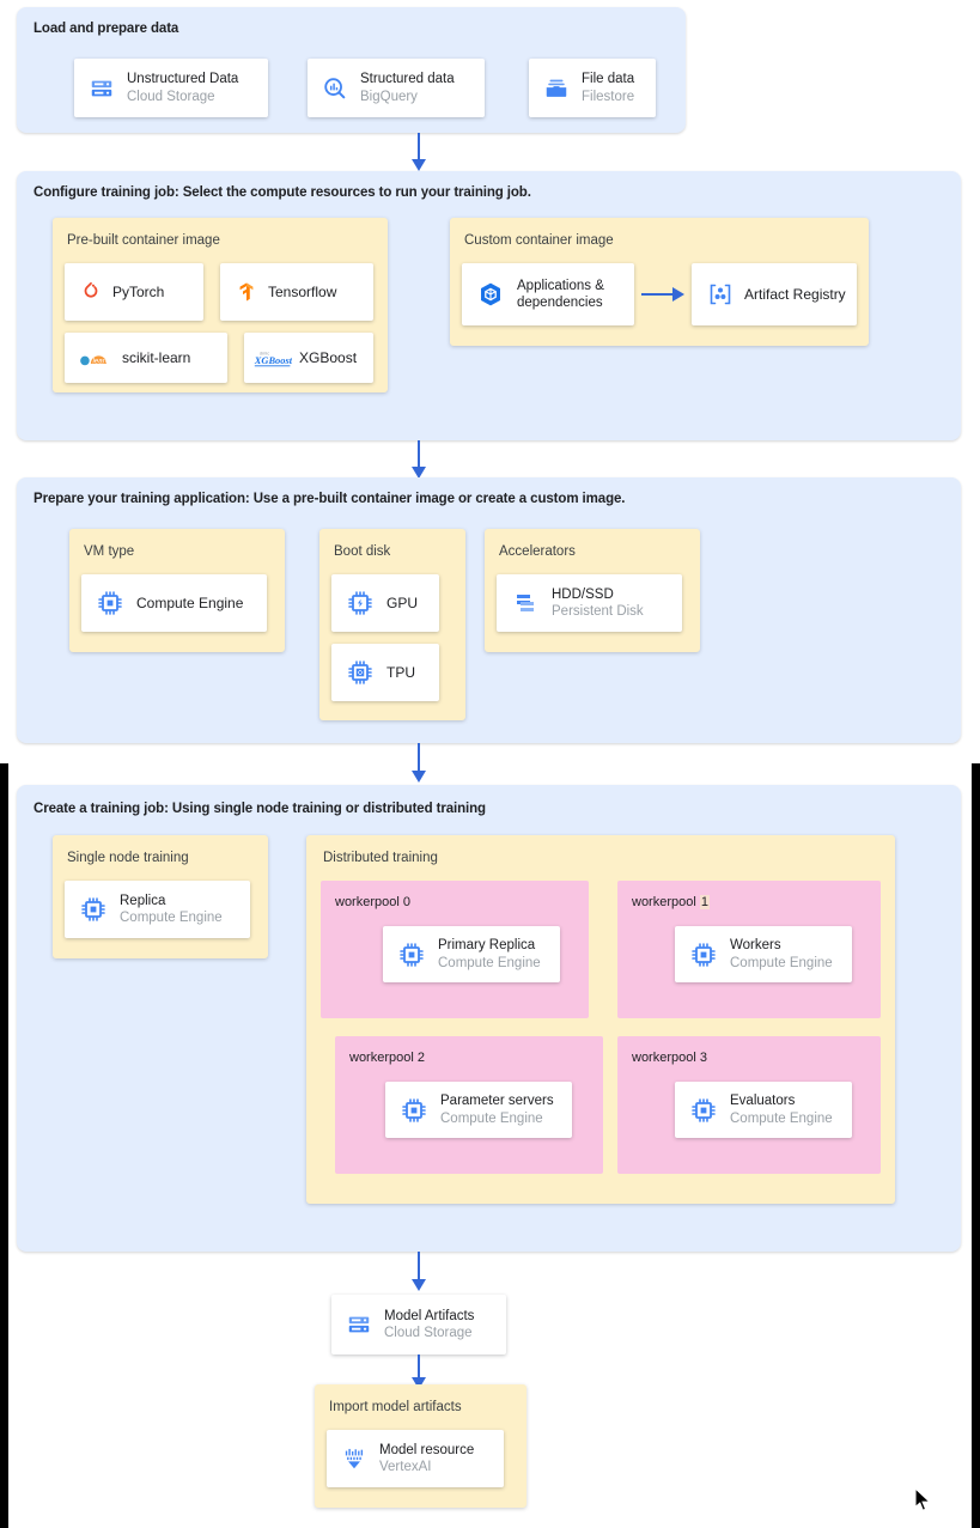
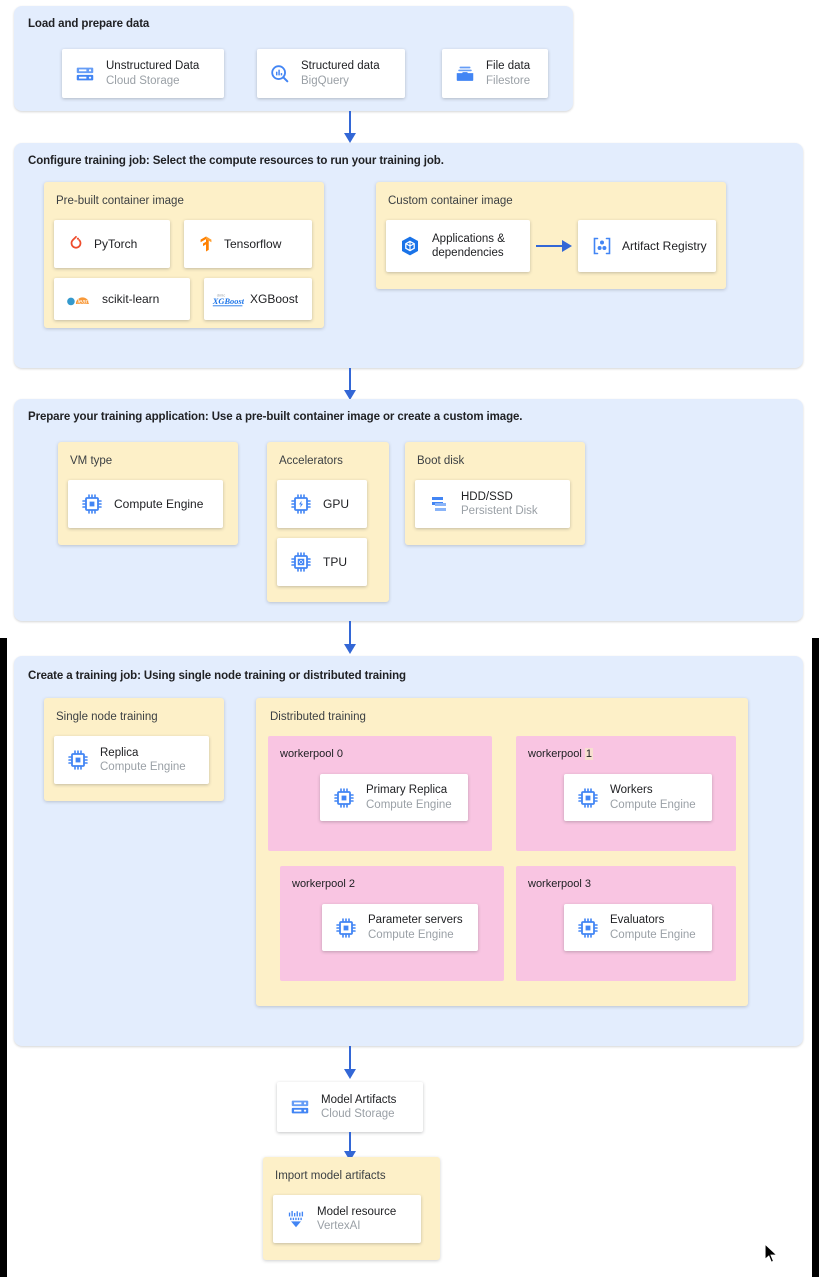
  Load and prepare data
  Unstructured Data
  Cloud Storage
  Structured data
  BigQuery
  File data
  Filestore
  Configure training job: Select the compute resources to run your training job.
  Pre-built container image
  PyTorch
  Tensorflow
  scikit-learn
  XGBoost
  XGBoost
  Custom container image
  Applications & dependencies
  Artifact Registry
  Prepare your training application: Use a pre-built container image or create a custom image.
  VM type
  Compute Engine
- Boot disk
+ Accelerators
  GPU
  TPU
- Accelerators
+ Boot disk
  HDD/SSD
  Persistent Disk
  Create a training job: Using single node training or distributed training
  Single node training
  Replica
  Compute Engine
  Distributed training
  workerpool 0
  Primary Replica
  Compute Engine
  workerpool 1
  Workers
  Compute Engine
  workerpool 2
  Parameter servers
  Compute Engine
  workerpool 3
  Evaluators
  Compute Engine
  Model Artifacts
  Cloud Storage
  Import model artifacts
  Model resource
  VertexAI
